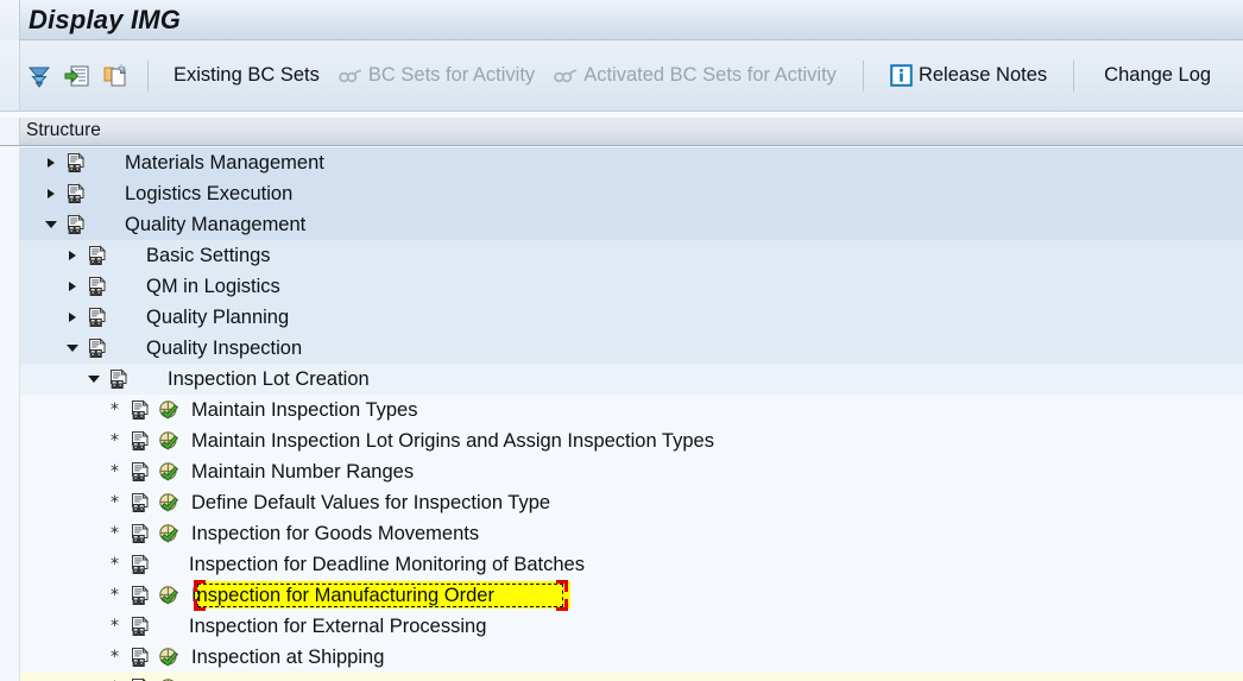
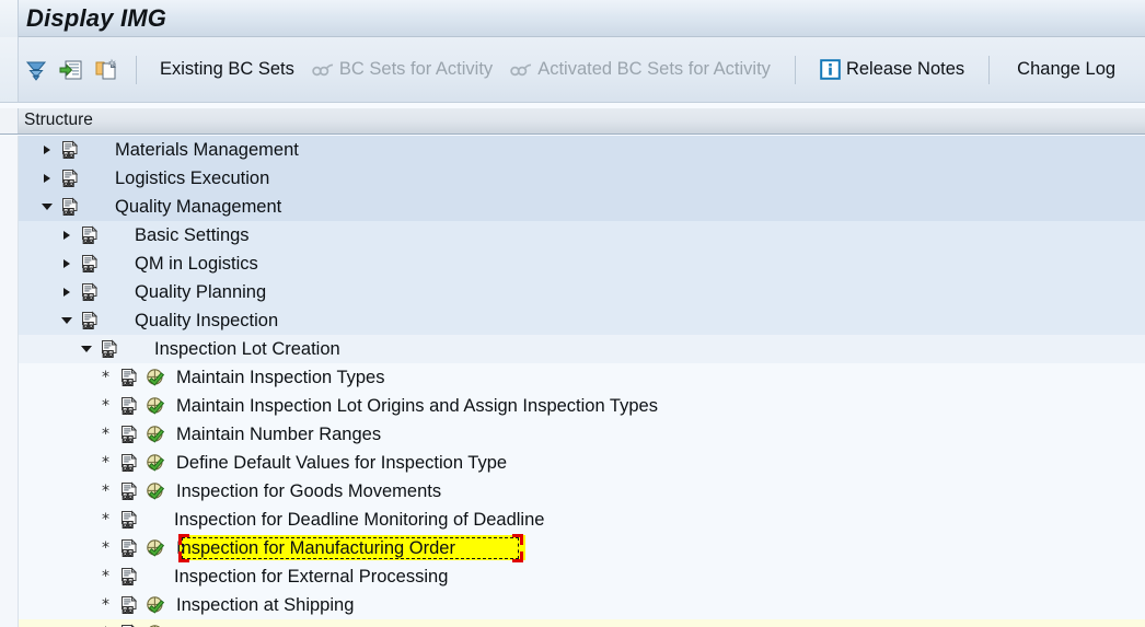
  Display IMG
  Existing BC Sets
  BC Sets for Activity
  Activated BC Sets for Activity
  Release Notes
  Change Log
  Structure
  Materials Management
  Logistics Execution
  Quality Management
  Basic Settings
  QM in Logistics
  Quality Planning
  Quality Inspection
  Inspection Lot Creation
  *
  Maintain Inspection Types
  *
  Maintain Inspection Lot Origins and Assign Inspection Types
  *
  Maintain Number Ranges
  *
  Define Default Values for Inspection Type
  *
  Inspection for Goods Movements
  *
- Inspection for Deadline Monitoring of Batches
+ Inspection for Deadline Monitoring of Deadline
  *
  Inspection for Manufacturing Order
  *
  Inspection for External Processing
  *
  Inspection at Shipping
